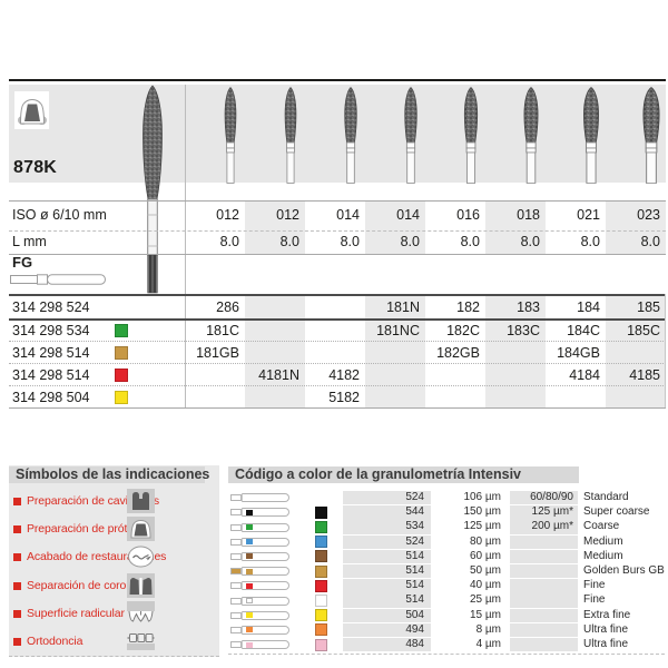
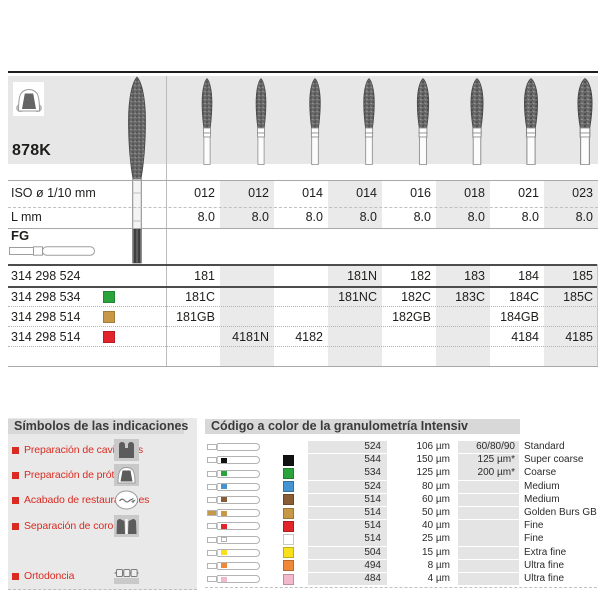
  878K
- ISO ø 6/10 mm
+ ISO ø 1/10 mm
  012
  012
  014
  014
  016
  018
  021
  023
  L mm
  8.0
  8.0
  8.0
  8.0
  8.0
  8.0
  8.0
  8.0
  FG
  314 298 524
- 286
+ 181
  181N
  182
  183
  184
  185
  314 298 534
  181C
  181NC
  182C
  183C
  184C
  185C
  314 298 514
  181GB
  182GB
  184GB
  314 298 514
  4181N
  4182
  4184
  4185
- 314 298 504
- 5182
  Símbolos de las indicaciones
  Preparación de cavis
  Preparación de prót
  Acabado de restaures
  Separación de coro
- Superficie radicular
  Ortodoncia
  Código a color de la granulometría Intensiv
  524
  106 µm
  60/80/90
  Standard
  544
  150 µm
  125 µm*
  Super coarse
  534
  125 µm
  200 µm*
  Coarse
  524
  80 µm
  Medium
  514
  60 µm
  Medium
  514
  50 µm
  Golden Burs GB
  514
  40 µm
  Fine
  514
  25 µm
  Fine
  504
  15 µm
  Extra fine
  494
  8 µm
  Ultra fine
  484
  4 µm
  Ultra fine
